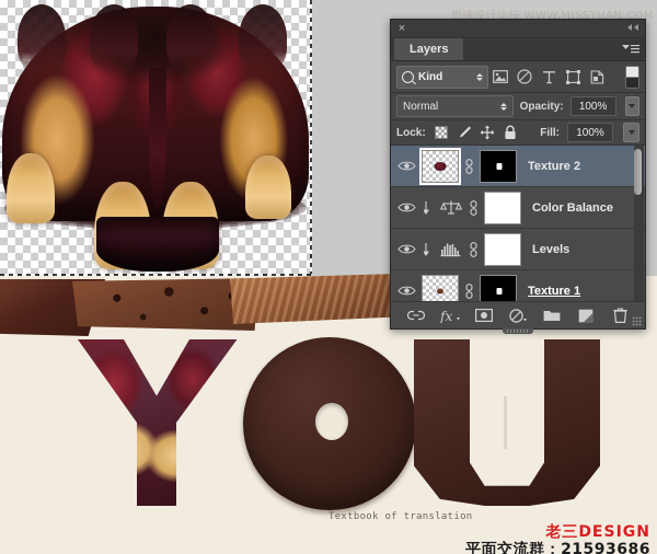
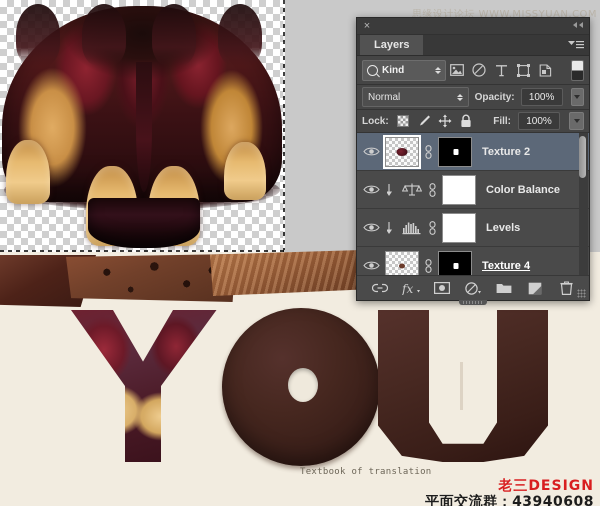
  思缘设计论坛 WWW.MISSYUAN.COM
  Textbook of translation
  老三DESIGN
- 平面交流群：21593686
+ 平面交流群：43940608
  ×
  Layers
  Kind
  Normal
  Opacity:
  100%
  Lock:
  Fill:
  100%
  Texture 2
  Color Balance
  Levels
- Texture 1
+ Texture 4
  fx
